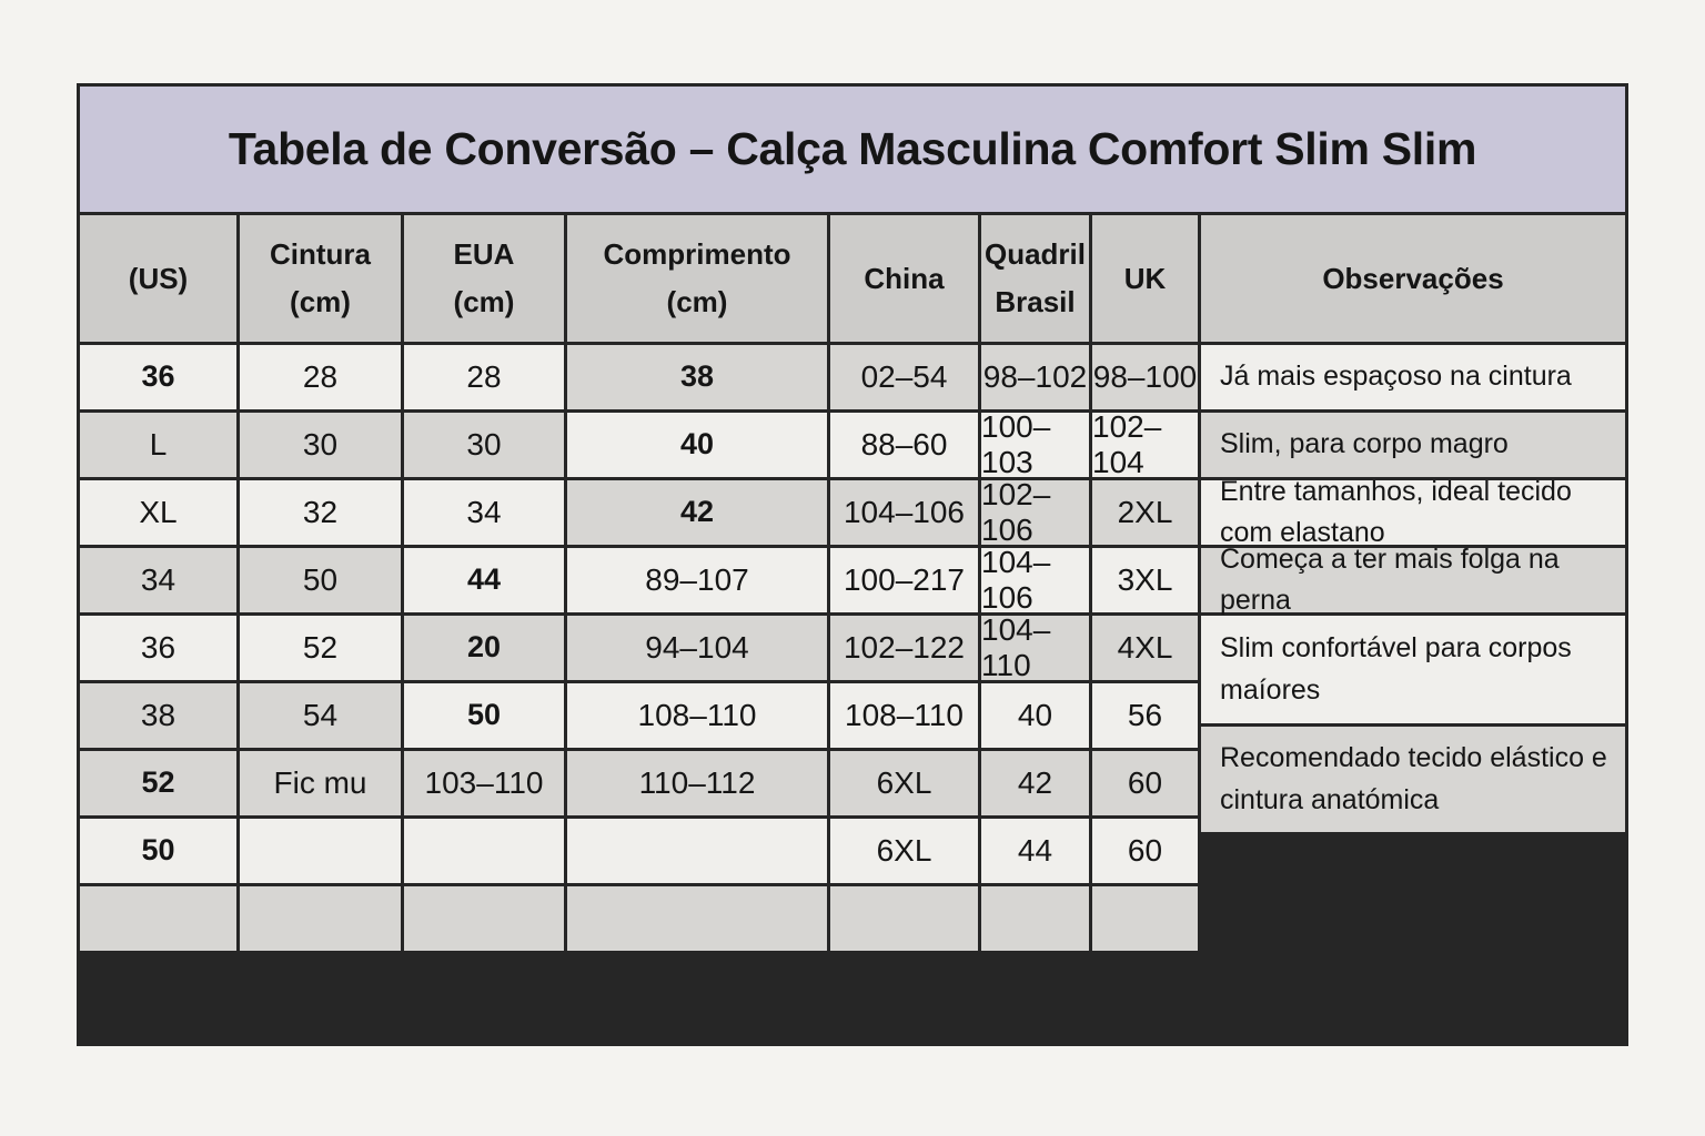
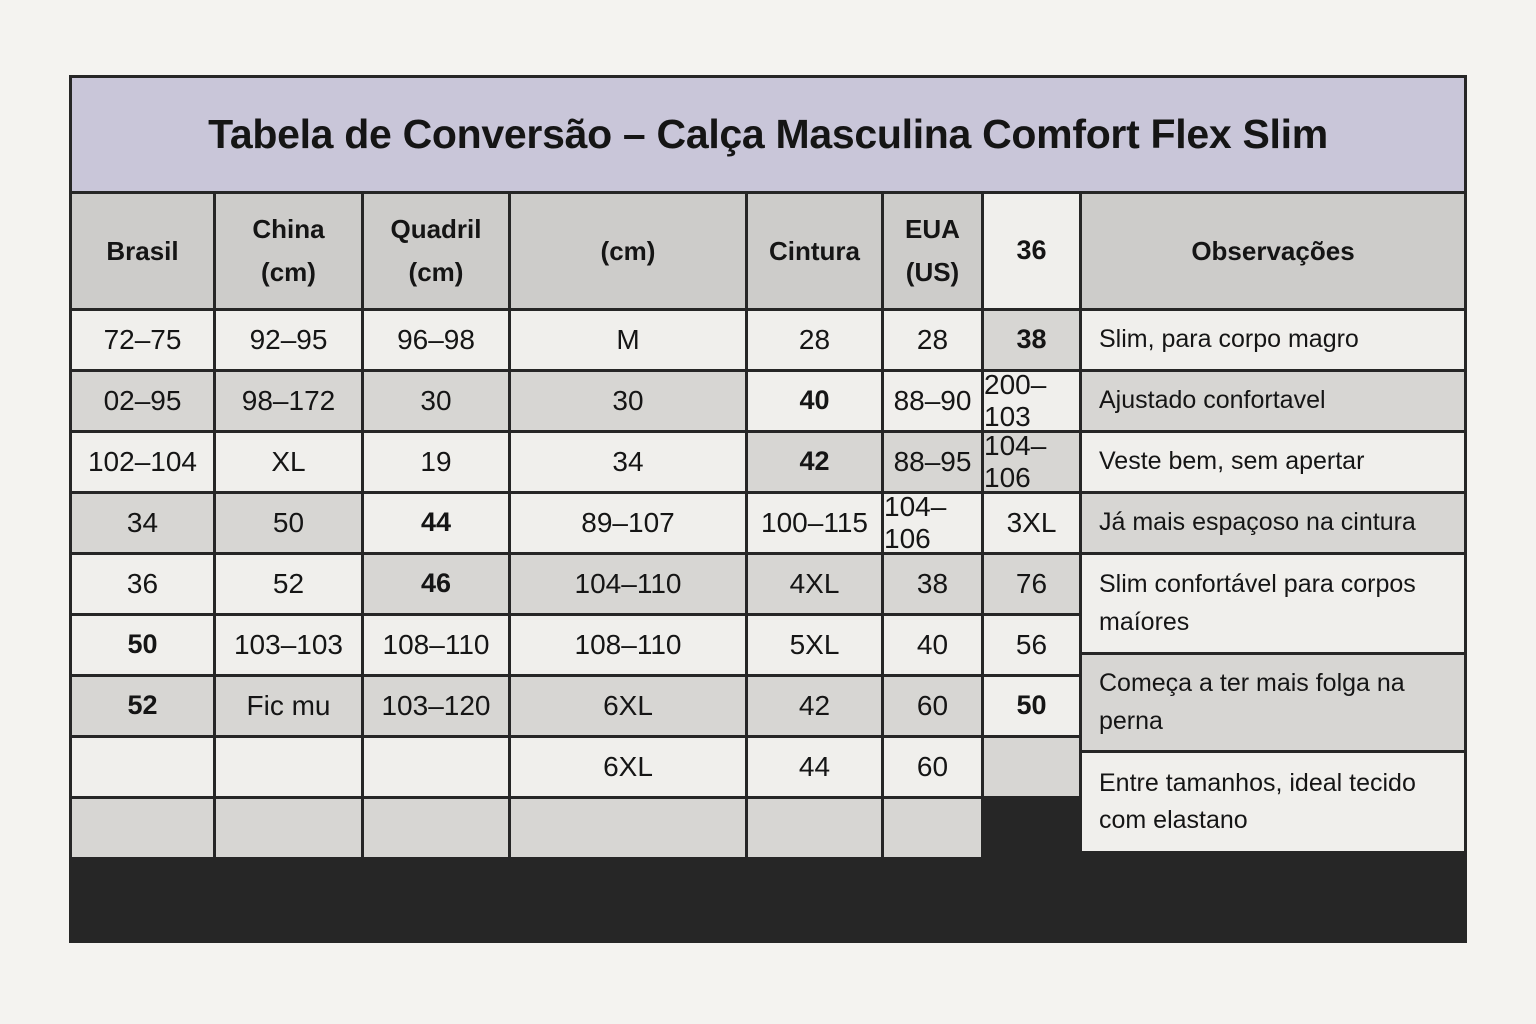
- Tabela de Conversão – Calça Masculina Comfort Slim Slim
+ Tabela de Conversão – Calça Masculina Comfort Flex Slim
- (US)
+ Brasil
- Cintura
+ China
  (cm)
- EUA
+ Quadril
  (cm)
- Comprimento
  (cm)
- China
+ Cintura
- Quadril
+ EUA
- Brasil
+ (US)
- UK
  36
+ 72–75
+ 92–95
+ 96–98
+ M
  28
  28
  38
- 02–54
+ 02–95
- 98–102
+ 98–172
- 98–100
- L
  30
  30
  40
- 88–60
+ 88–90
- 100–103
+ 200–103
  102–104
  XL
- 32
+ 19
  34
  42
+ 88–95
  104–106
- 102–106
- 2XL
  34
  50
  44
  89–107
- 100–217
+ 100–115
  104–106
  3XL
  36
  52
- 20
+ 46
- 94–104
- 102–122
  104–110
  4XL
  38
- 54
+ 76
  50
+ 103–103
  108–110
  108–110
+ 5XL
  40
  56
  52
  Fic mu
- 103–110
+ 103–120
- 110–112
  6XL
  42
  60
  50
  6XL
  44
  60
  Observações
- Já mais espaçoso na cintura
+ Slim, para corpo magro
+ Ajustado confortavel
+ Veste bem, sem apertar
- Slim, para corpo magro
+ Já mais espaçoso na cintura
- Entre tamanhos, ideal tecido com elastano
+ Slim confortável para corpos maíores
  Começa a ter mais folga na perna
- Slim confortável para corpos maíores
+ Entre tamanhos, ideal tecido com elastano
- Recomendado tecido elástico e cintura anatómica
